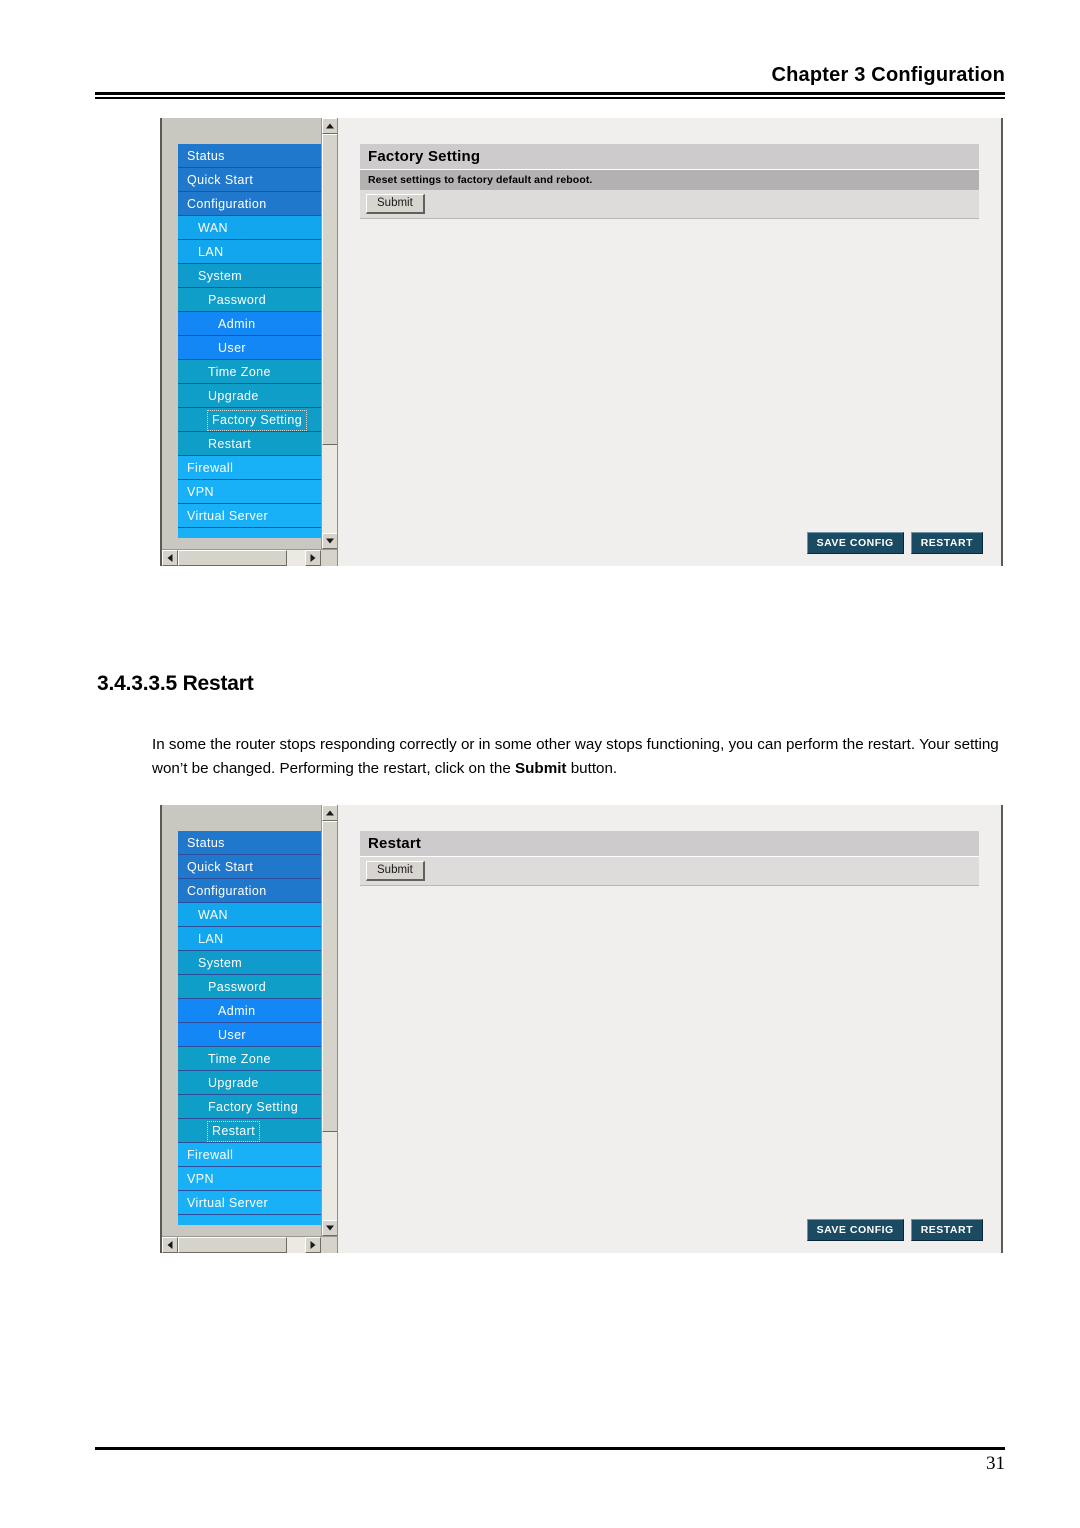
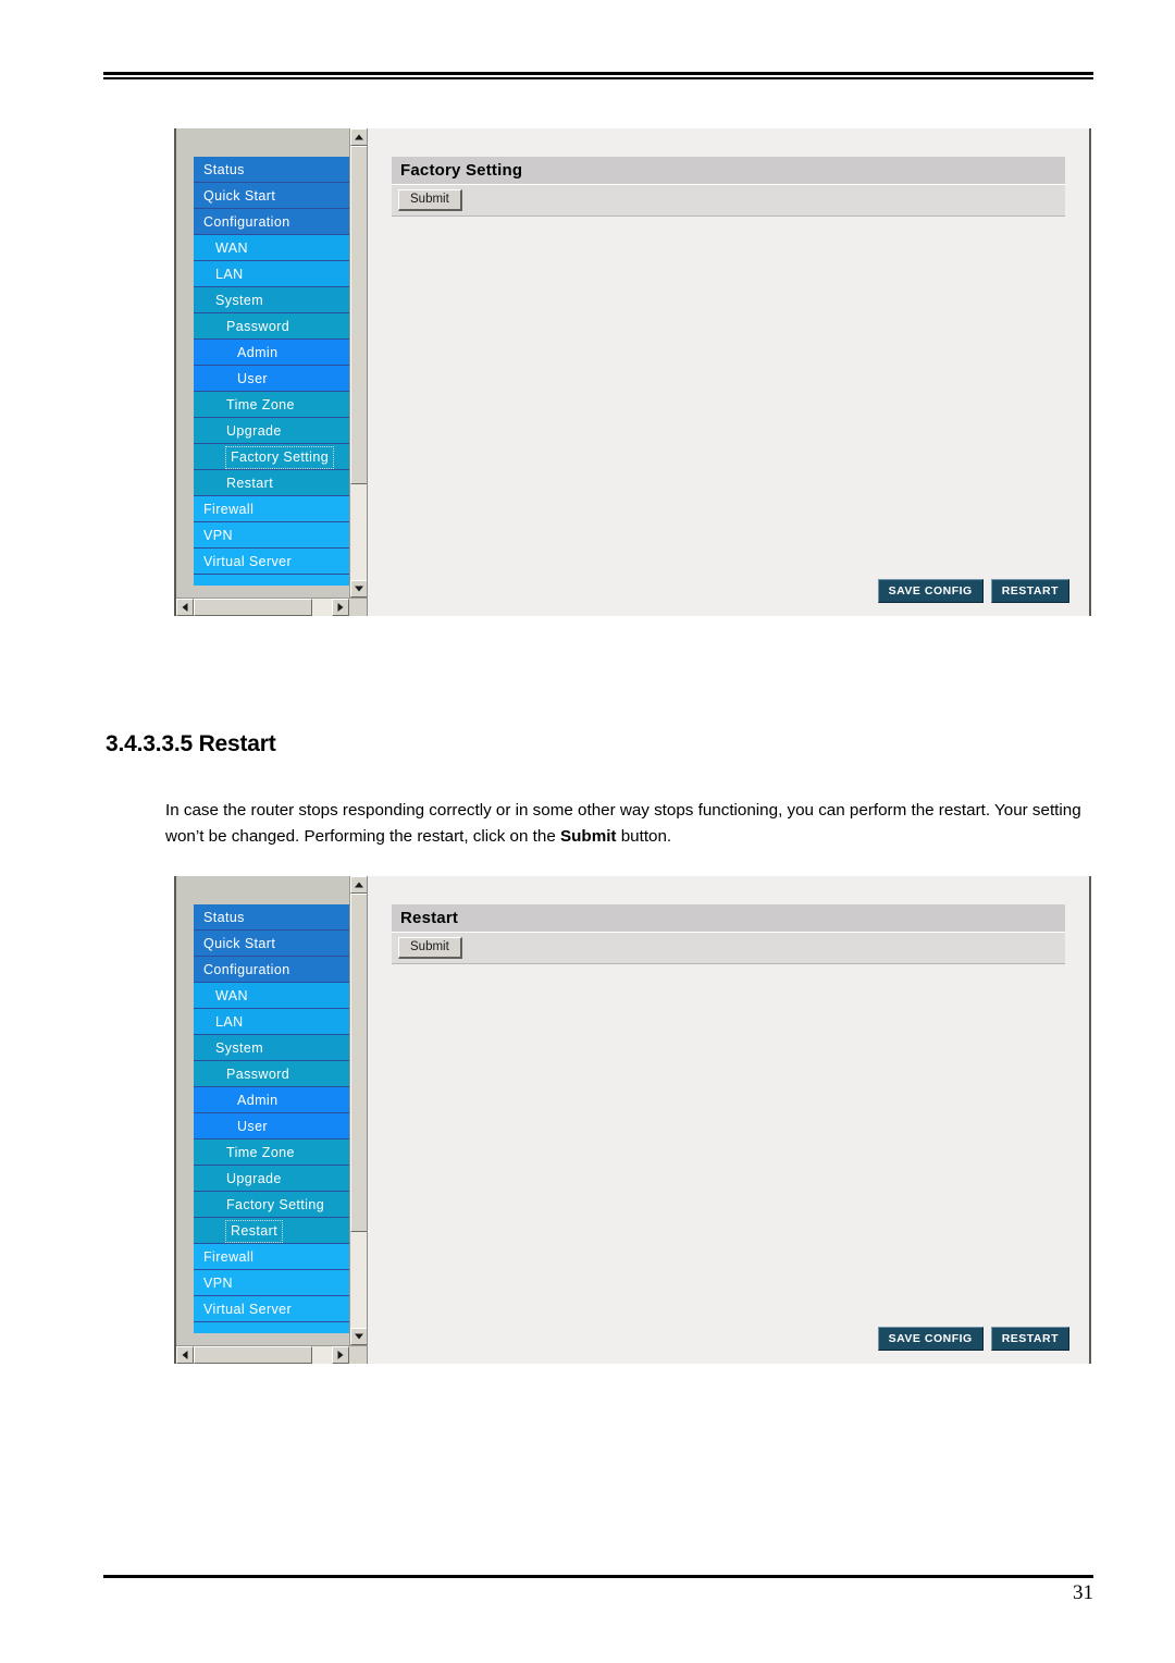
- Chapter 3 Configuration
  Status
  Quick Start
  Configuration
  WAN
  LAN
  System
  Password
  Admin
  User
  Time Zone
  Upgrade
  Factory Setting
  Restart
  Firewall
  VPN
  Virtual Server
  Factory Setting
- Reset settings to factory default and reboot.
  Submit
  SAVE CONFIG
  RESTART
  3.4.3.3.5 Restart
- In some the router stops responding correctly or in some other way stops functioning, you can perform the restart. Your setting won’t be changed. Performing the restart, click on the Submit button.
+ In case the router stops responding correctly or in some other way stops functioning, you can perform the restart. Your setting won’t be changed. Performing the restart, click on the Submit button.
  Status
  Quick Start
  Configuration
  WAN
  LAN
  System
  Password
  Admin
  User
  Time Zone
  Upgrade
  Factory Setting
  Restart
  Firewall
  VPN
  Virtual Server
  Restart
  Submit
  SAVE CONFIG
  RESTART
  31
